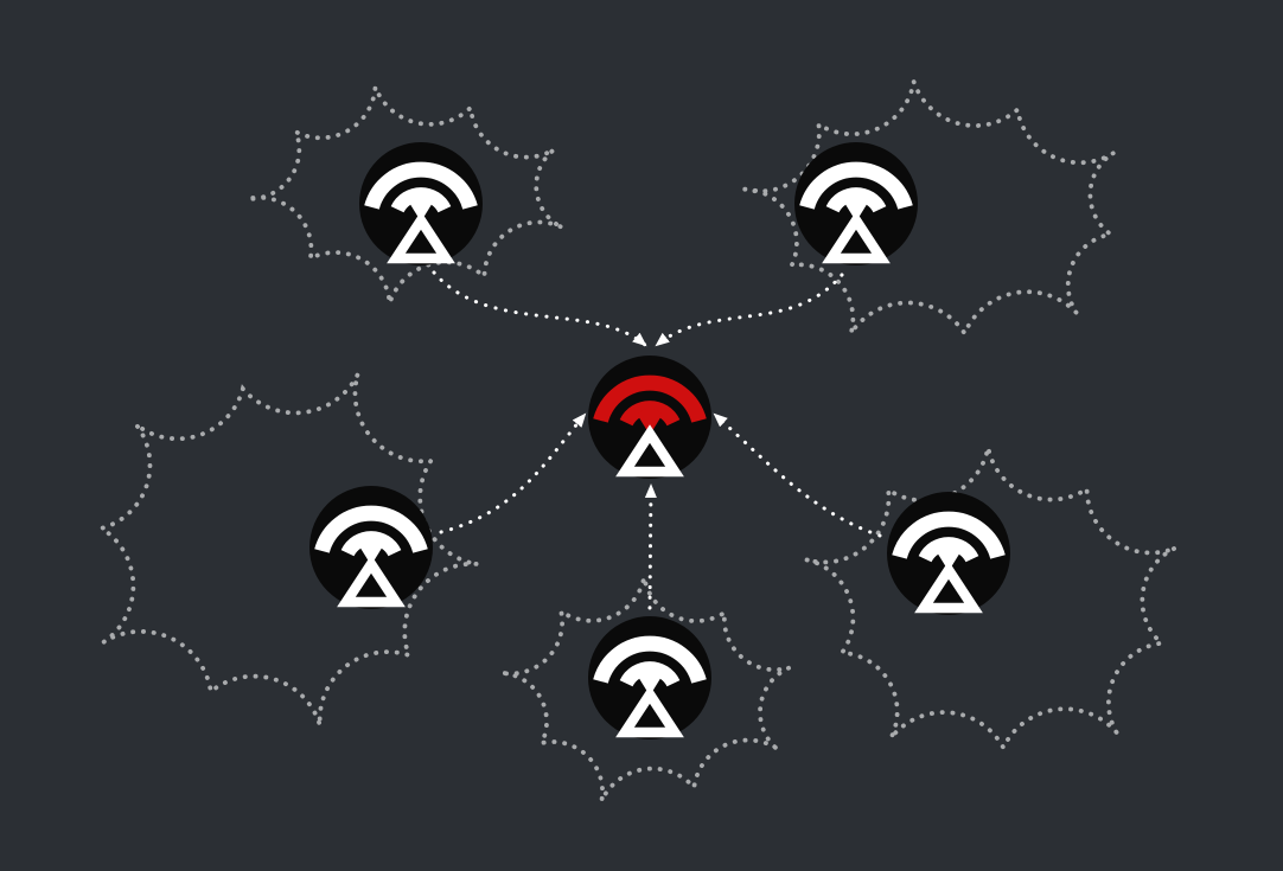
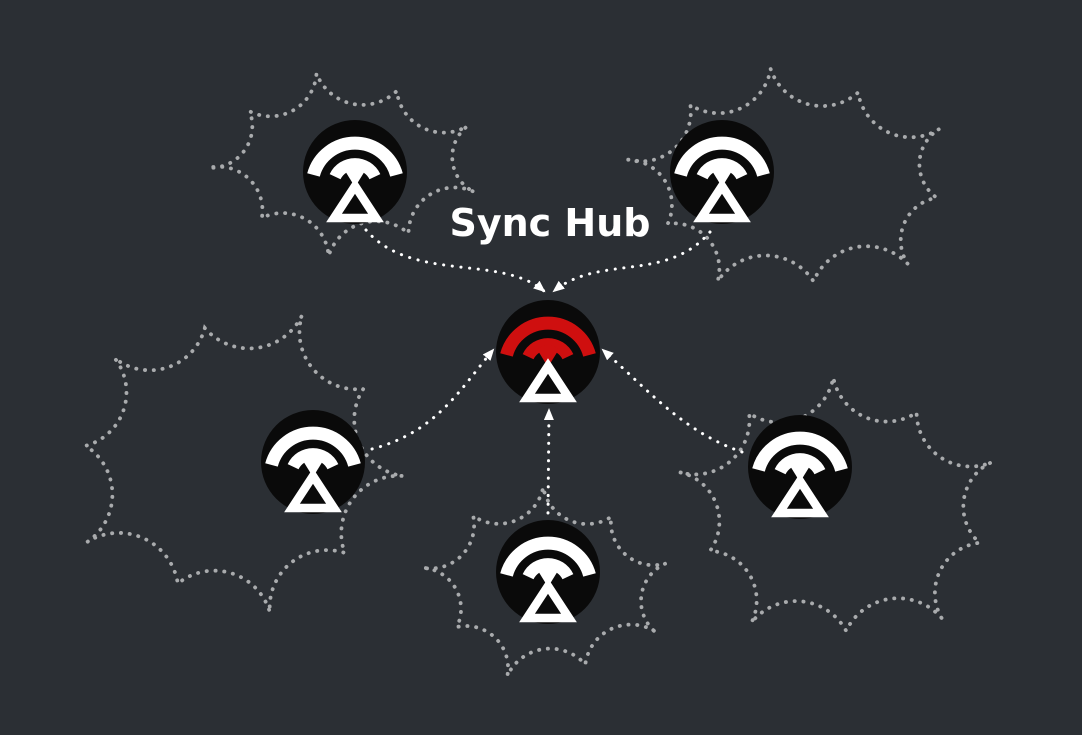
+ Sync Hub
